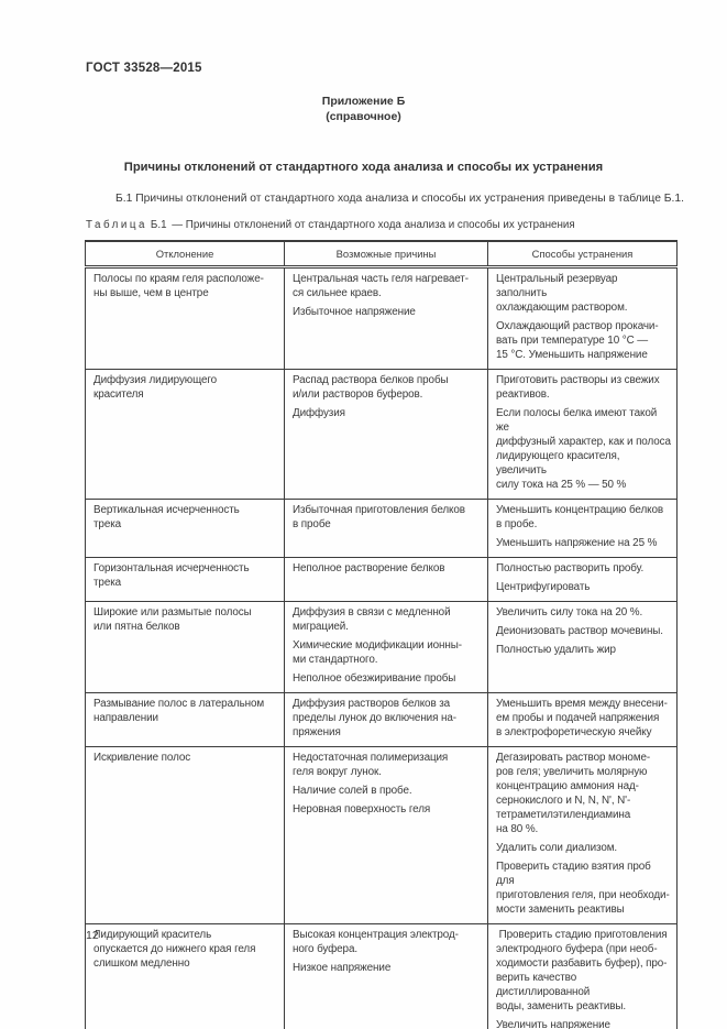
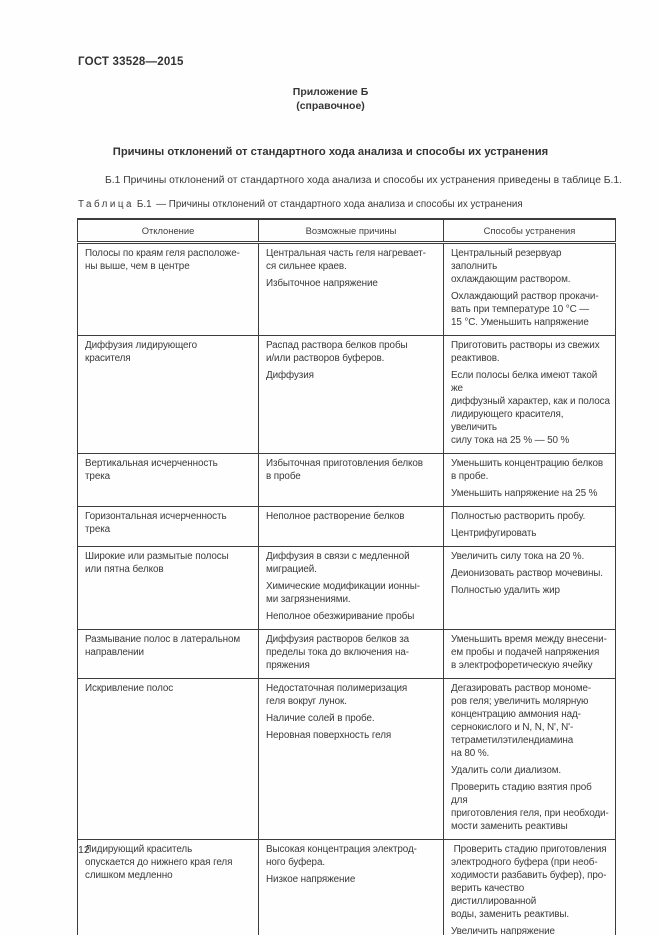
  ГОСТ 33528—2015
  Приложение Б
  (справочное)
  Причины отклонений от стандартного хода анализа и способы их устранения
  Б.1 Причины отклонений от стандартного хода анализа и способы их устранения приведены в таблице Б.1.
  Таблица Б.1 — Причины отклонений от стандартного хода анализа и способы их устранения
  Отклонение	Возможные причины	Способы устранения
  Полосы по краям геля расположе- ны выше, чем в центре	Центральная часть геля нагревает- ся сильнее краев.Избыточное напряжение	Центральный резервуар заполнить охлаждающим раствором.Охлаждающий раствор прокачи- вать при температуре 10 °С — 15 °С. Уменьшить напряжение
  Диффузия лидирующего красителя	Распад раствора белков пробы и/или растворов буферов.Диффузия	Приготовить растворы из свежих реактивов.Если полосы белка имеют такой же диффузный характер, как и полоса лидирующего красителя, увеличить силу тока на 25 % — 50 %
  Вертикальная исчерченность трека	Избыточная приготовления белков в пробе	Уменьшить концентрацию белков в пробе.Уменьшить напряжение на 25 %
  Горизонтальная исчерченность трека	Неполное растворение белков	Полностью растворить пробу.Центрифугировать
- Широкие или размытые полосы или пятна белков	Диффузия в связи с медленной миграцией.Химические модификации ионны- ми стандартного.Неполное обезжиривание пробы	Увеличить силу тока на 20 %.Деионизовать раствор мочевины.Полностью удалить жир
+ Широкие или размытые полосы или пятна белков	Диффузия в связи с медленной миграцией.Химические модификации ионны- ми загрязнениями.Неполное обезжиривание пробы	Увеличить силу тока на 20 %.Деионизовать раствор мочевины.Полностью удалить жир
- Размывание полос в латеральном направлении	Диффузия растворов белков за пределы лунок до включения на- пряжения	Уменьшить время между внесени- ем пробы и подачей напряжения в электрофоретическую ячейку
+ Размывание полос в латеральном направлении	Диффузия растворов белков за пределы тока до включения на- пряжения	Уменьшить время между внесени- ем пробы и подачей напряжения в электрофоретическую ячейку
  Искривление полос	Недостаточная полимеризация геля вокруг лунок.Наличие солей в пробе.Неровная поверхность геля	Дегазировать раствор мономе- ров геля; увеличить молярную концентрацию аммония над- сернокислого и N, N, N', N'- тетраметилэтилендиамина на 80 %.Удалить соли диализом.Проверить стадию взятия проб для приготовления геля, при необходи- мости заменить реактивы
  Лидирующий краситель опускается до нижнего края геля слишком медленно	Высокая концентрация электрод- ного буфера.Низкое напряжение	Проверить стадию приготовления электродного буфера (при необ- ходимости разбавить буфер), про- верить качество дистиллированной воды, заменить реактивы.Увеличить напряжение
  12
